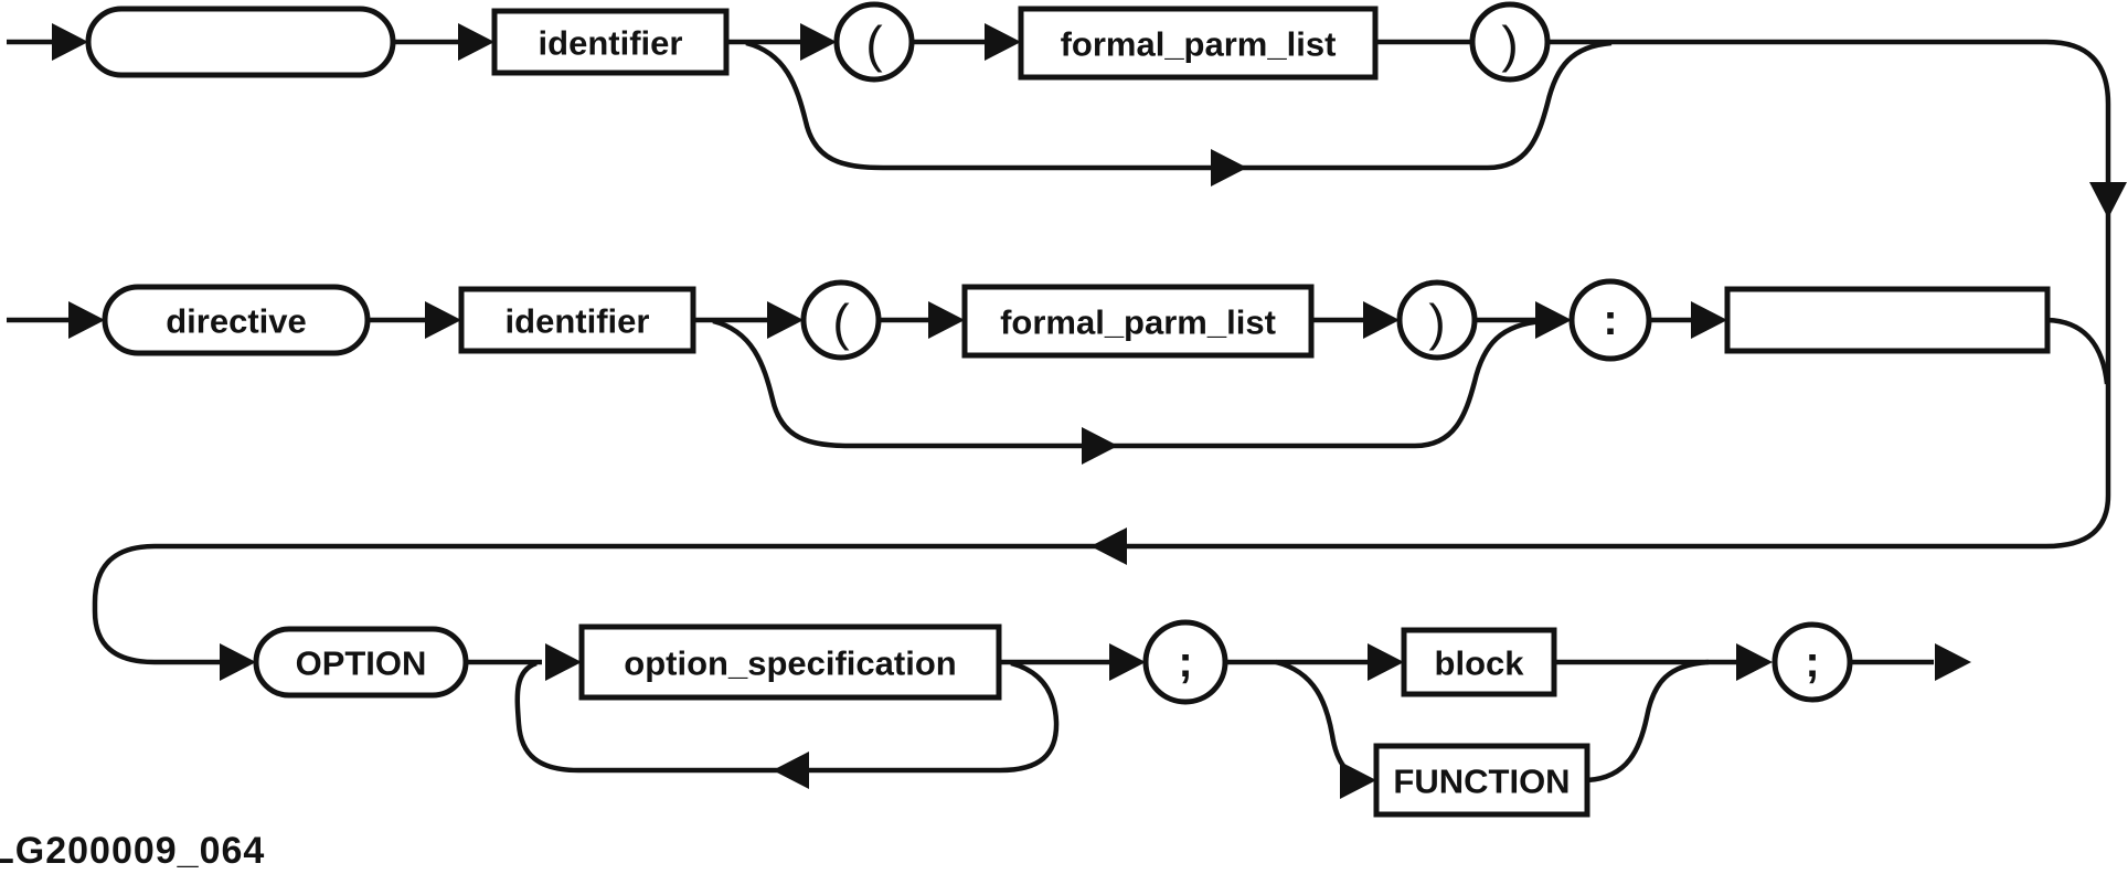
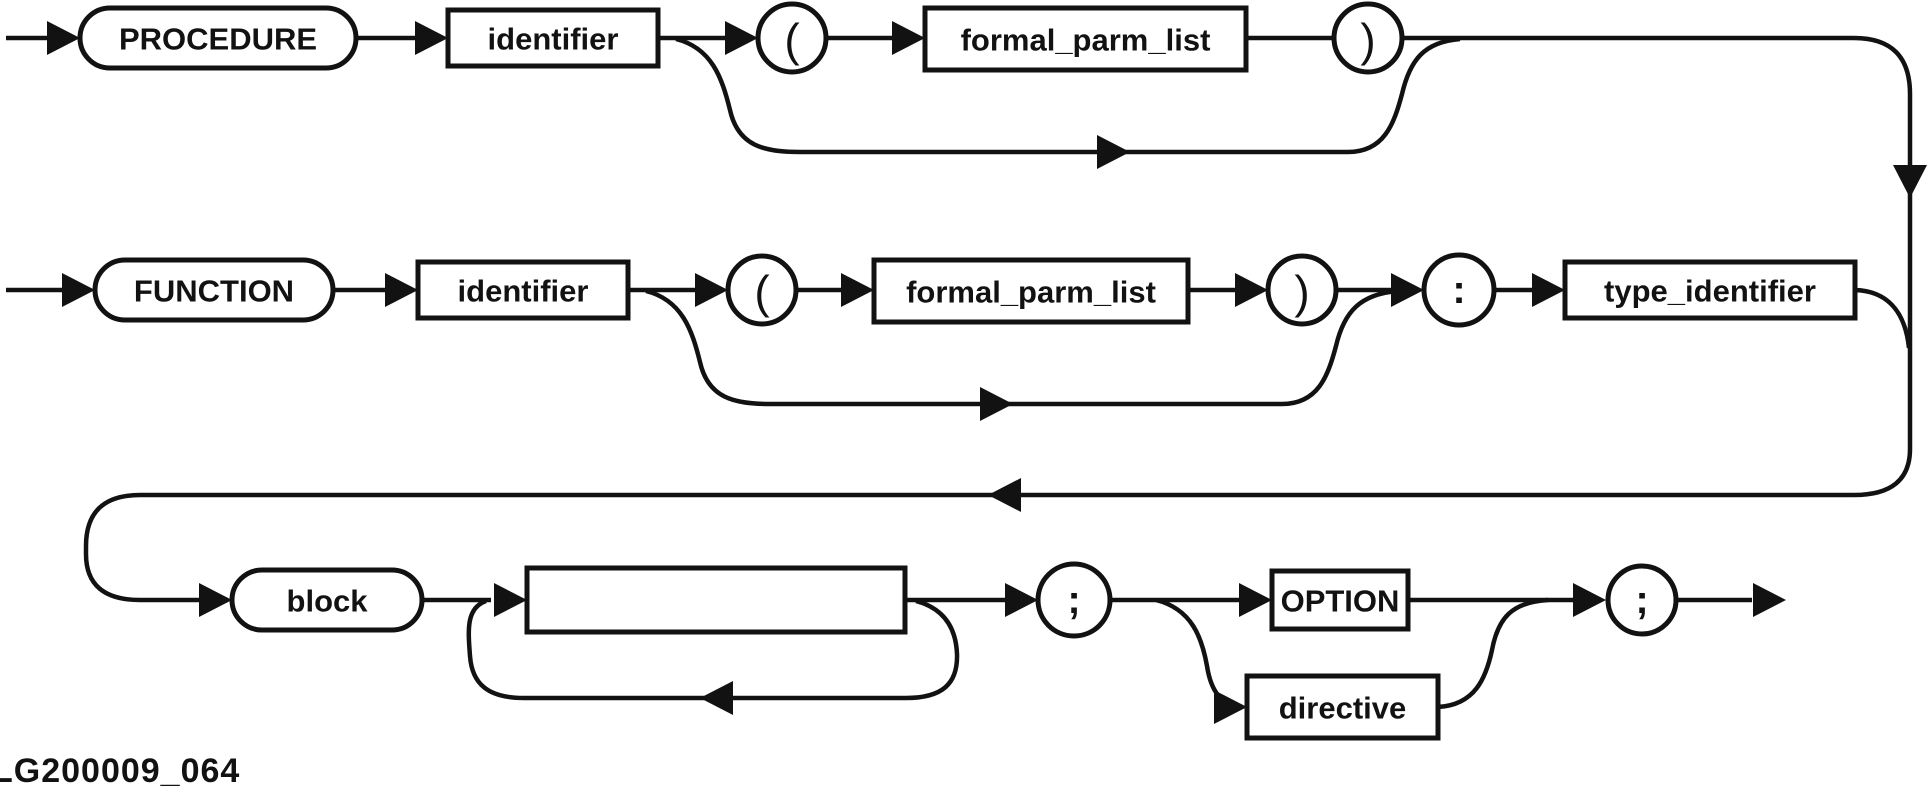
+ PROCEDURE
  identifier
  (
  formal_parm_list
  )
- directive
+ FUNCTION
  identifier
  (
  formal_parm_list
  )
  :
+ type_identifier
- OPTION
+ block
- option_specification
  ;
- block
+ OPTION
- FUNCTION
+ directive
  ;
  LG200009_064
